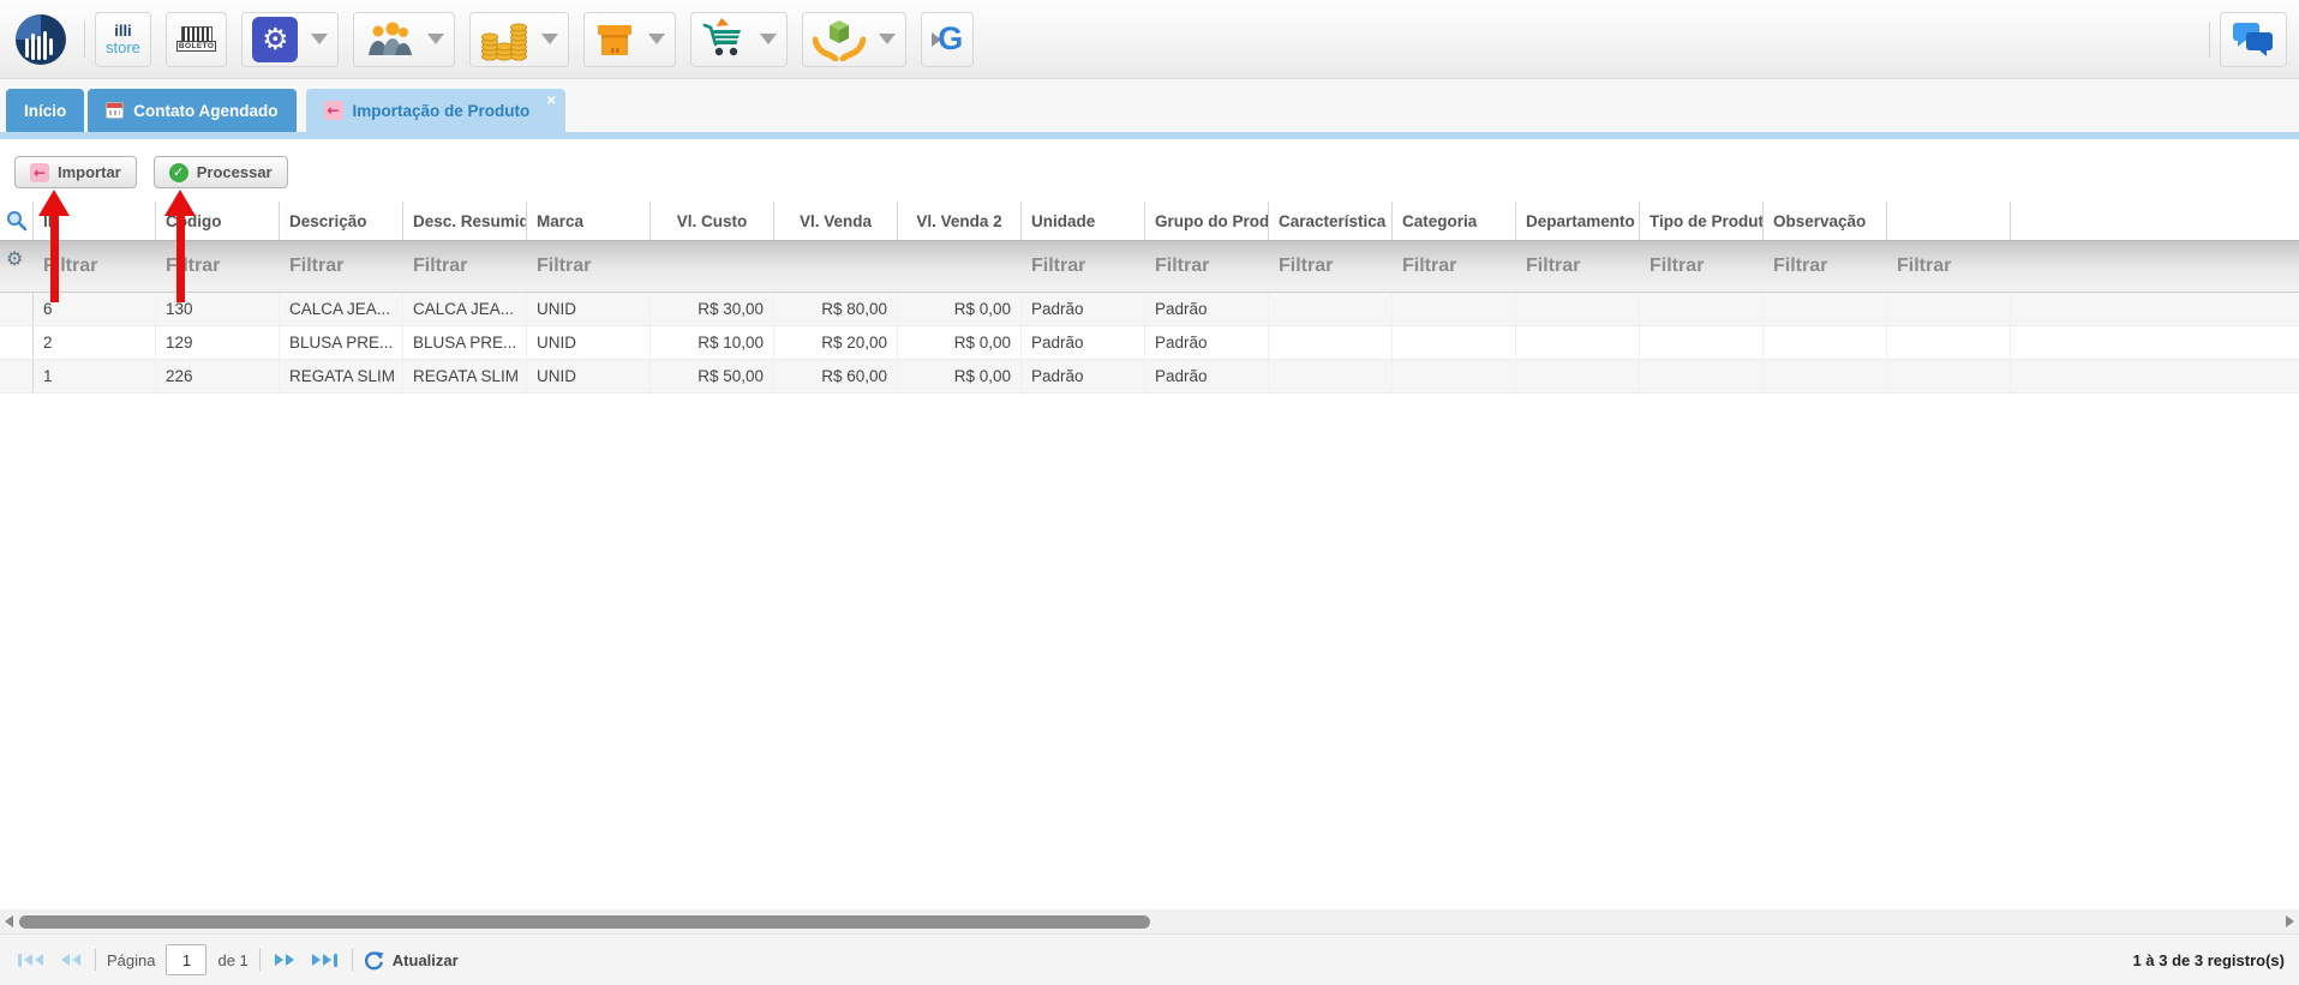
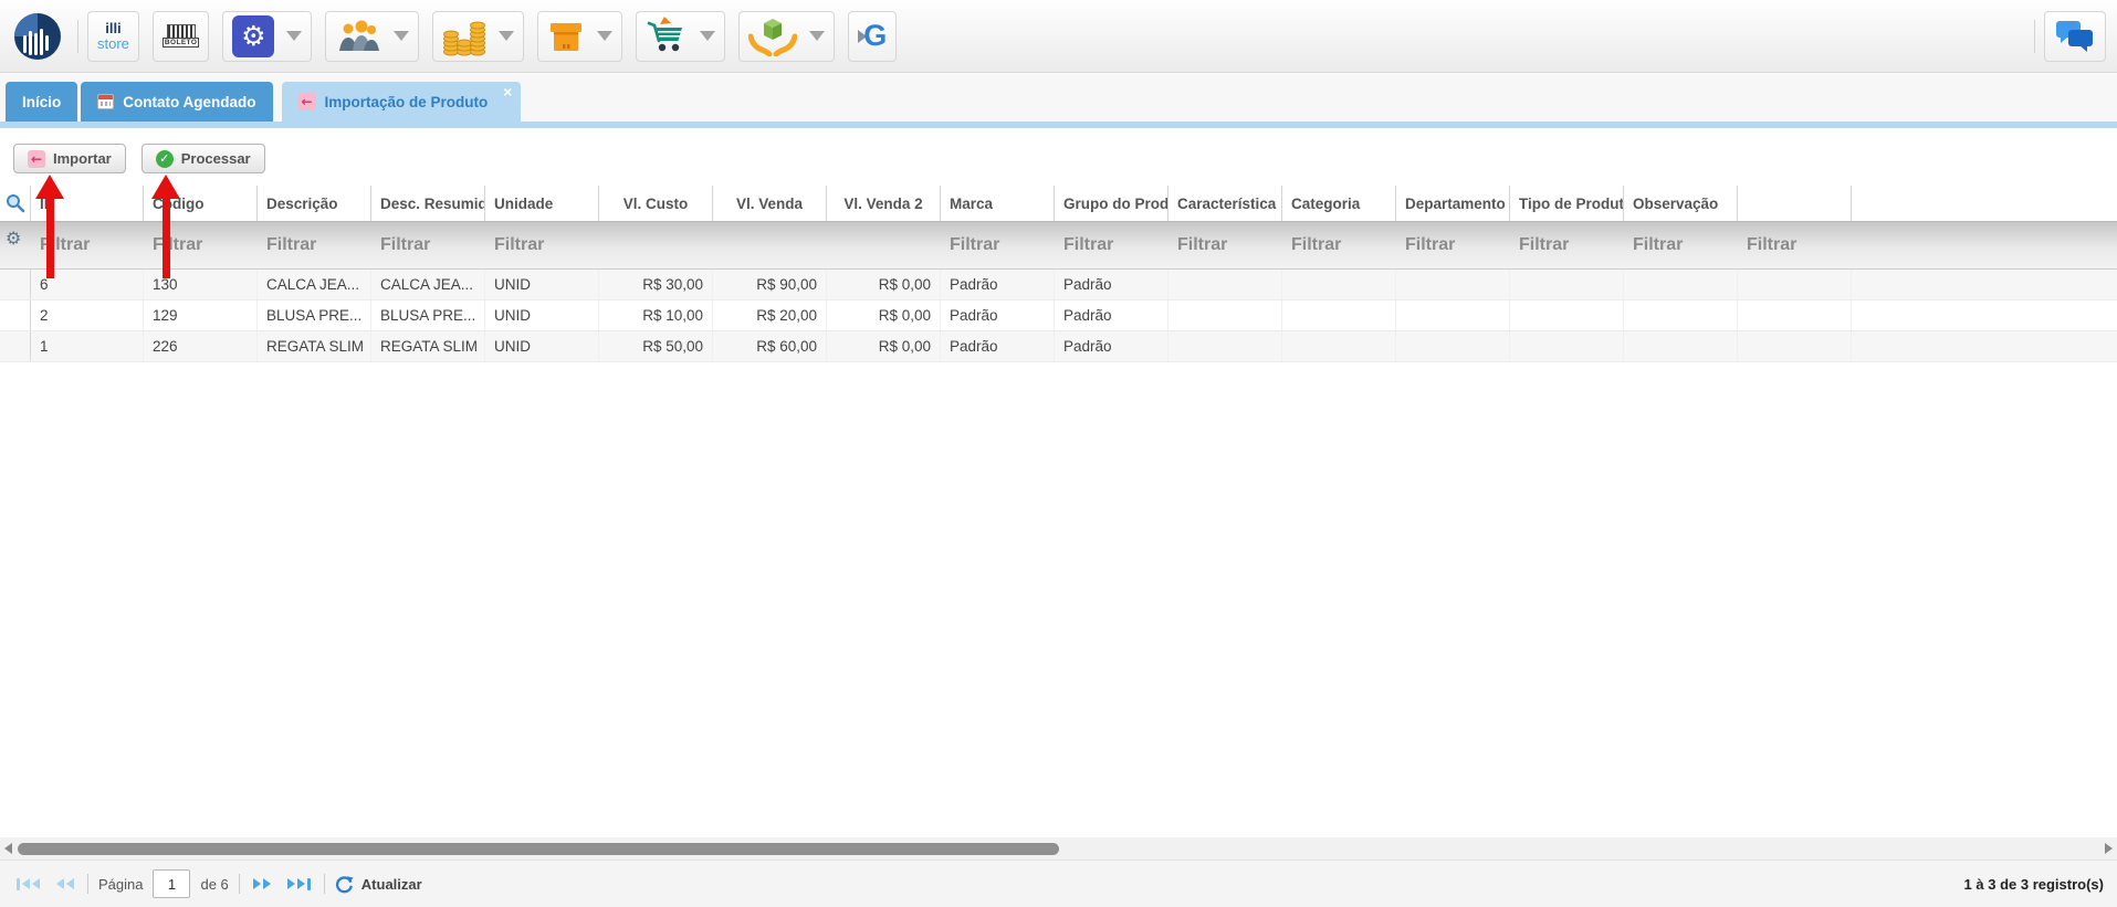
  illi
  store
  ⚙
  G
  Início
  Contato Agendado
  ←
  Importação de Produto
  ×
  ←
  Importar
  ✓
  Processar
  ⚙
  Cdigo
  Descrição
  Desc. Resumid
- Marca
+ Unidade
  Vl. Custo
  Vl. Venda
  Vl. Venda 2
- Unidade
+ Marca
  Grupo do Prod
  Característica
  Categoria
  Departamento
  Tipo de Produt
  Observação
  ltrar
  Fltrar
  Filtrar
  Filtrar
  Filtrar
  Filtrar
  Filtrar
  Filtrar
  Filtrar
  Filtrar
  Filtrar
  Filtrar
  Filtrar
  6
  130
  CALCA JEA...
  CALCA JEA...
  UNID
  R$ 30,00
- R$ 80,00
+ R$ 90,00
  R$ 0,00
  Padrão
  Padrão
  2
  129
  BLUSA PRE...
  BLUSA PRE...
  UNID
  R$ 10,00
  R$ 20,00
  R$ 0,00
  Padrão
  Padrão
  1
  226
  REGATA SLIM
  REGATA SLIM
  UNID
  R$ 50,00
  R$ 60,00
  R$ 0,00
  Padrão
  Padrão
  Página
  1
- de 1
+ de 6
  Atualizar
  1 à 3 de 3 registro(s)
